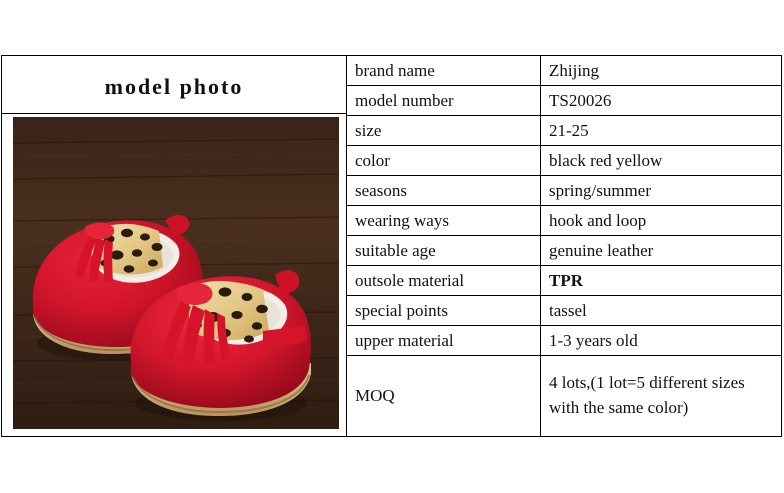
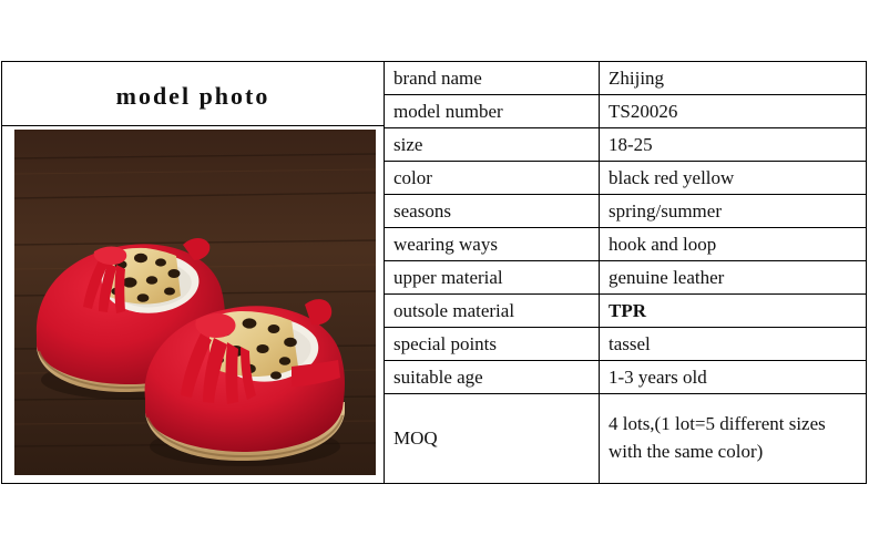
  model photo	brand name	Zhijing
  model number	TS20026
- size	21-25
+ size	18-25
  color	black red yellow
  seasons	spring/summer
  wearing ways	hook and loop
- suitable age	genuine leather
+ upper material	genuine leather
  outsole material	TPR
  special points	tassel
- upper material	1-3 years old
+ suitable age	1-3 years old
  MOQ	4 lots,(1 lot=5 different sizes with the same color)
